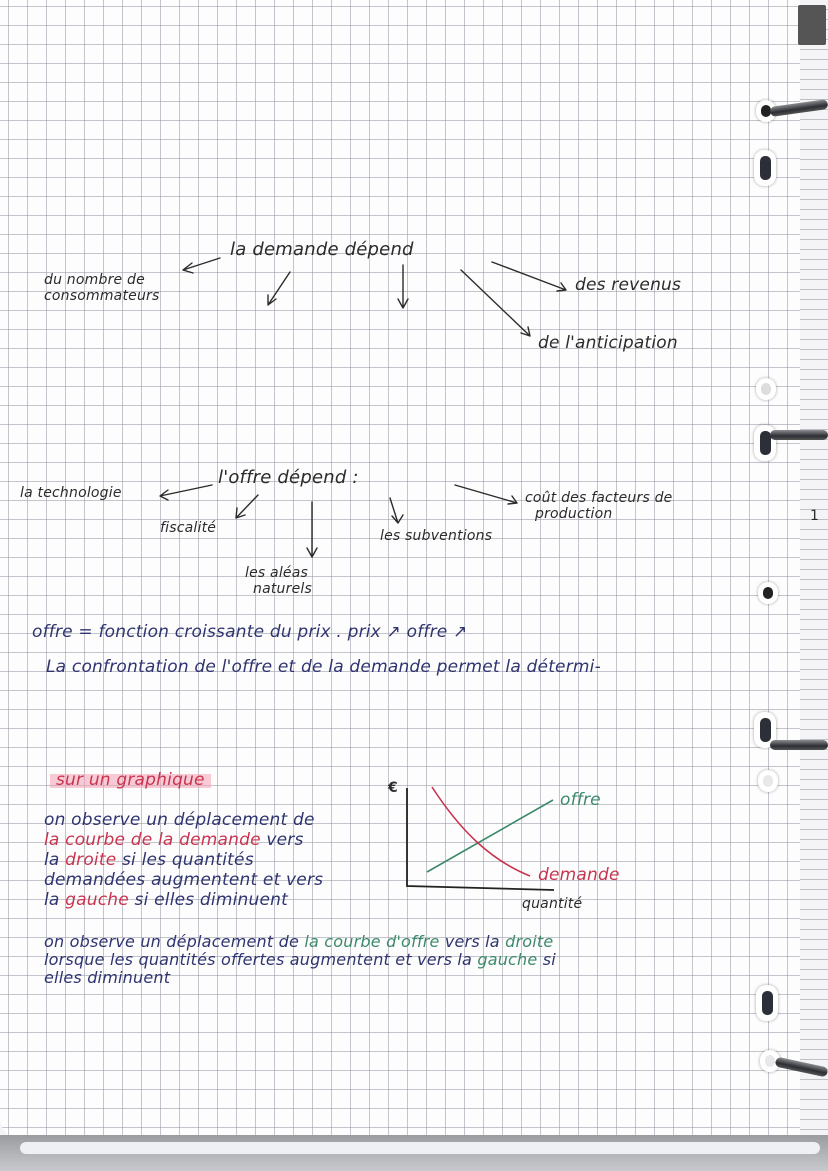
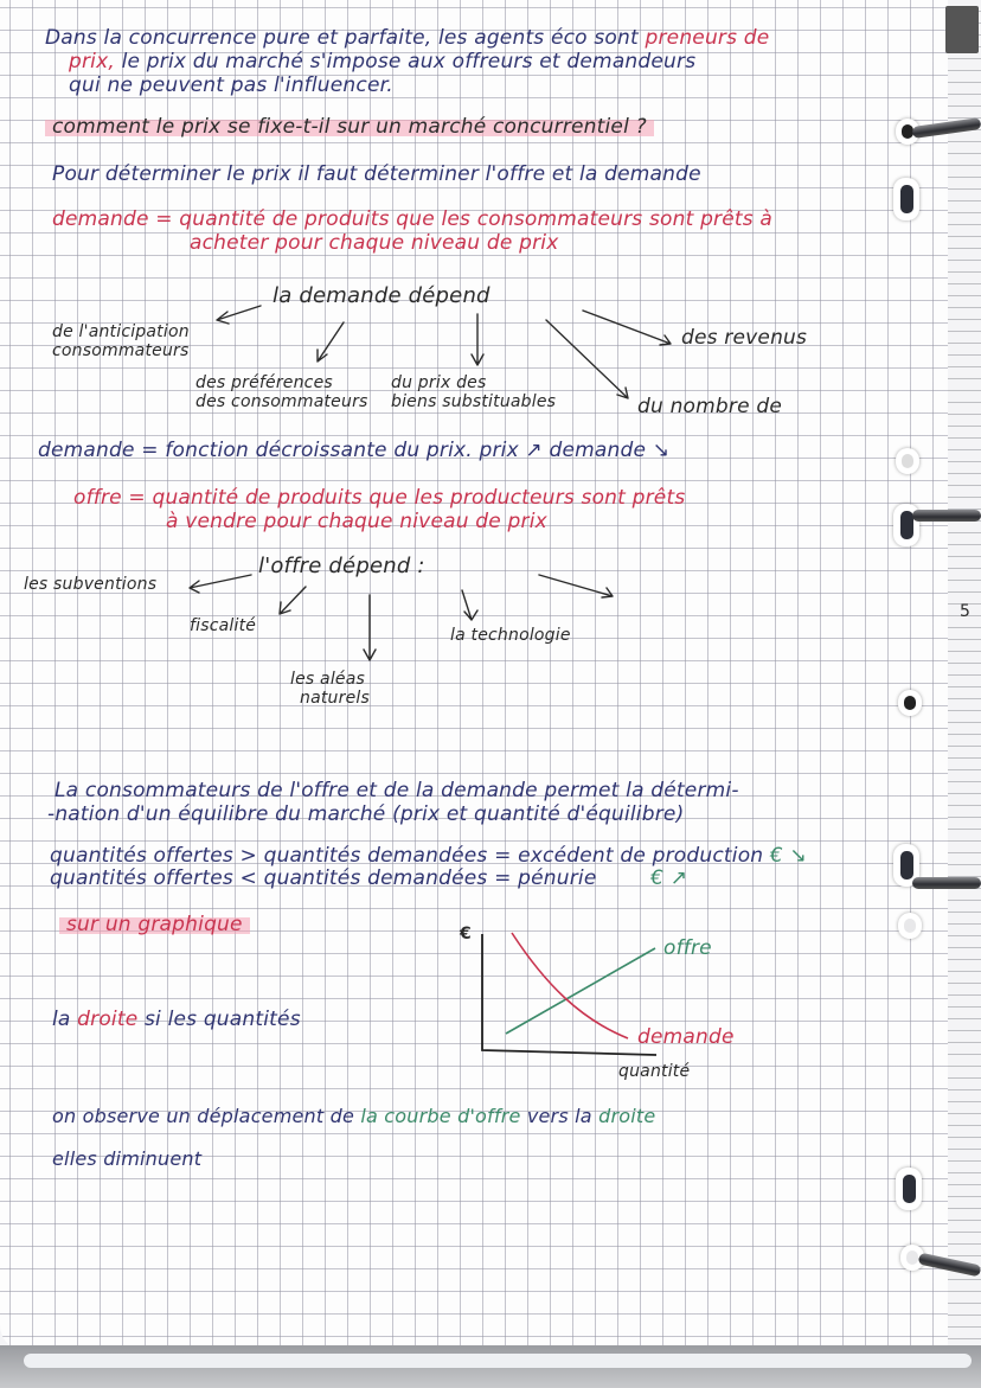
+ Dans la concurrence pure et parfaite, les agents éco sont preneurs de
+ prix, le prix du marché s'impose aux offreurs et demandeurs
+ qui ne peuvent pas l'influencer.
+ comment le prix se fixe-t-il sur un marché concurrentiel ?
+ Pour déterminer le prix il faut déterminer l'offre et la demande
+ demande = quantité de produits que les consommateurs sont prêts à
+ acheter pour chaque niveau de prix
  la demande dépend
- du nombre de
+ de l'anticipation
  consommateurs
+ des préférences
+ des consommateurs
+ du prix des
+ biens substituables
- de l'anticipation
+ du nombre de
  des revenus
+ demande = fonction décroissante du prix. prix ↗ demande ↘
+ offre = quantité de produits que les producteurs sont prêts
+ à vendre pour chaque niveau de prix
  l'offre dépend :
- la technologie
+ les subventions
  fiscalité
  les aléas
  naturels
- les subventions
+ la technologie
- coût des facteurs de
- production
- offre = fonction croissante du prix . prix ↗ offre ↗
- La confrontation de l'offre et de la demande permet la détermi-
+ La consommateurs de l'offre et de la demande permet la détermi-
+ -nation d'un équilibre du marché (prix et quantité d'équilibre)
+ quantités offertes > quantités demandées = excédent de production € ↘
+ quantités offertes < quantités demandées = pénurie € ↗
  sur un graphique
- on observe un déplacement de
- la courbe de la demande vers
  la droite si les quantités
- demandées augmentent et vers
- la gauche si elles diminuent
  €
  quantité
  offre
  demande
  on observe un déplacement de la courbe d'offre vers la droite
- lorsque les quantités offertes augmentent et vers la gauche si
  elles diminuent
- 1
+ 5
